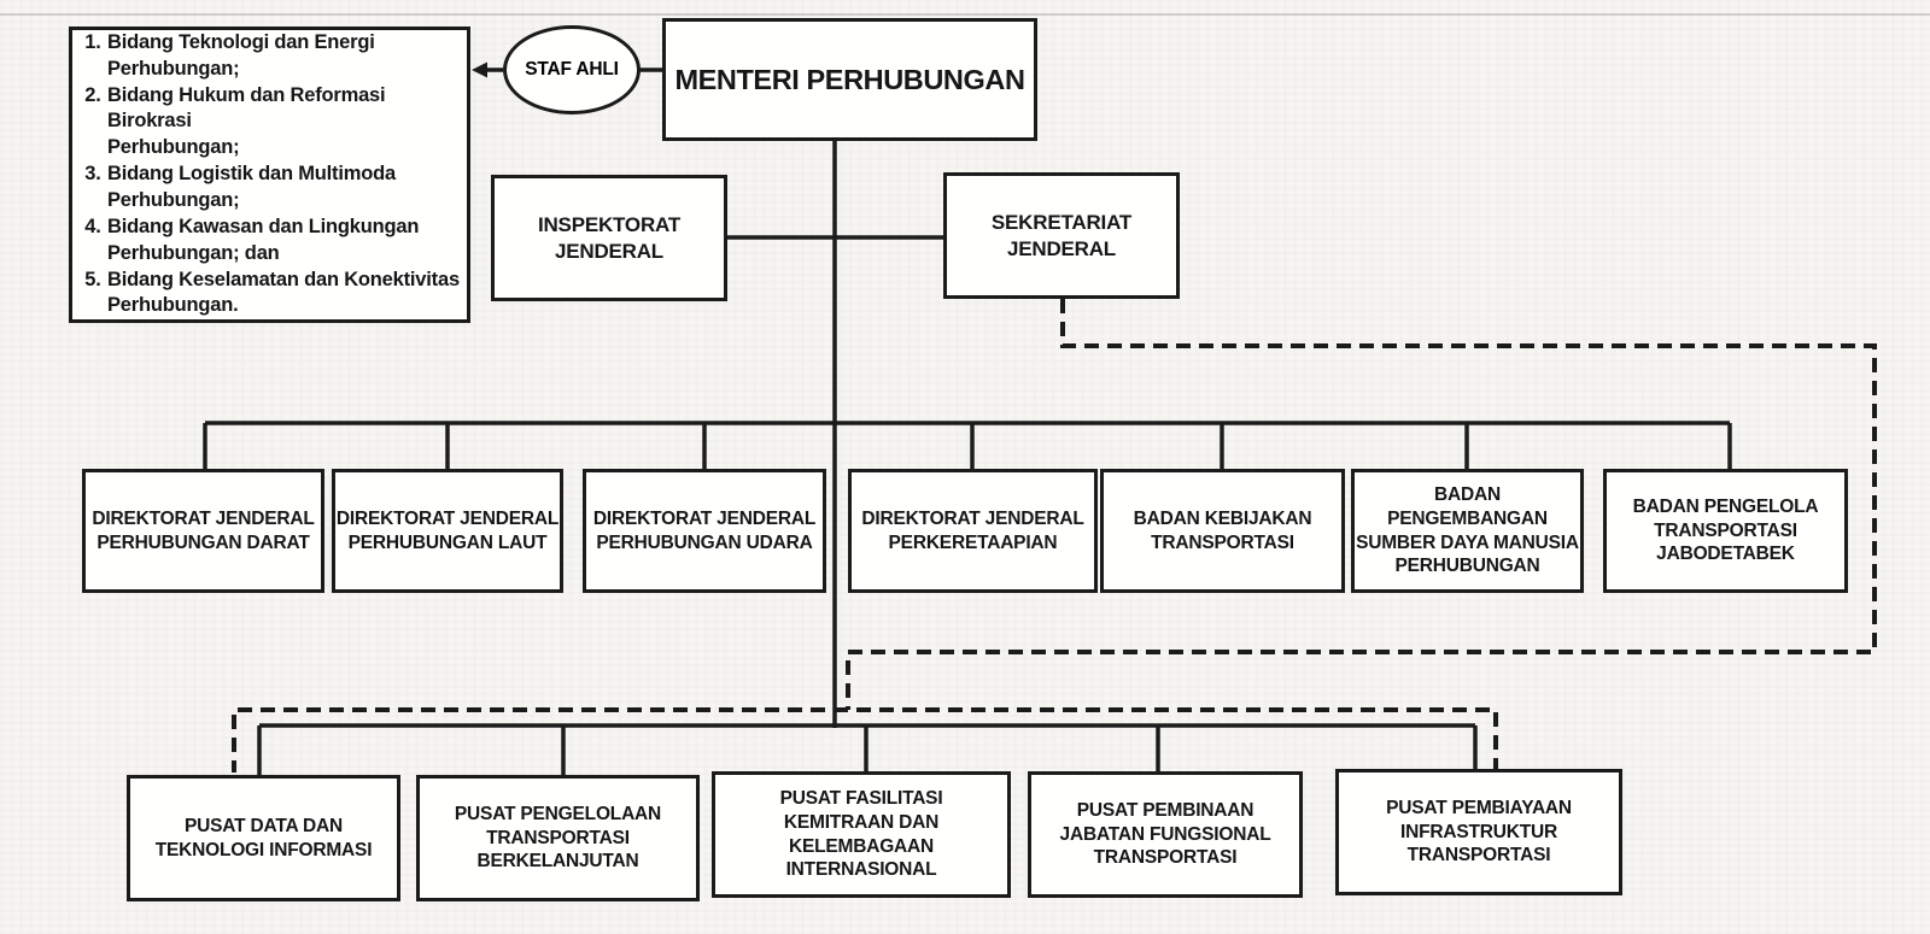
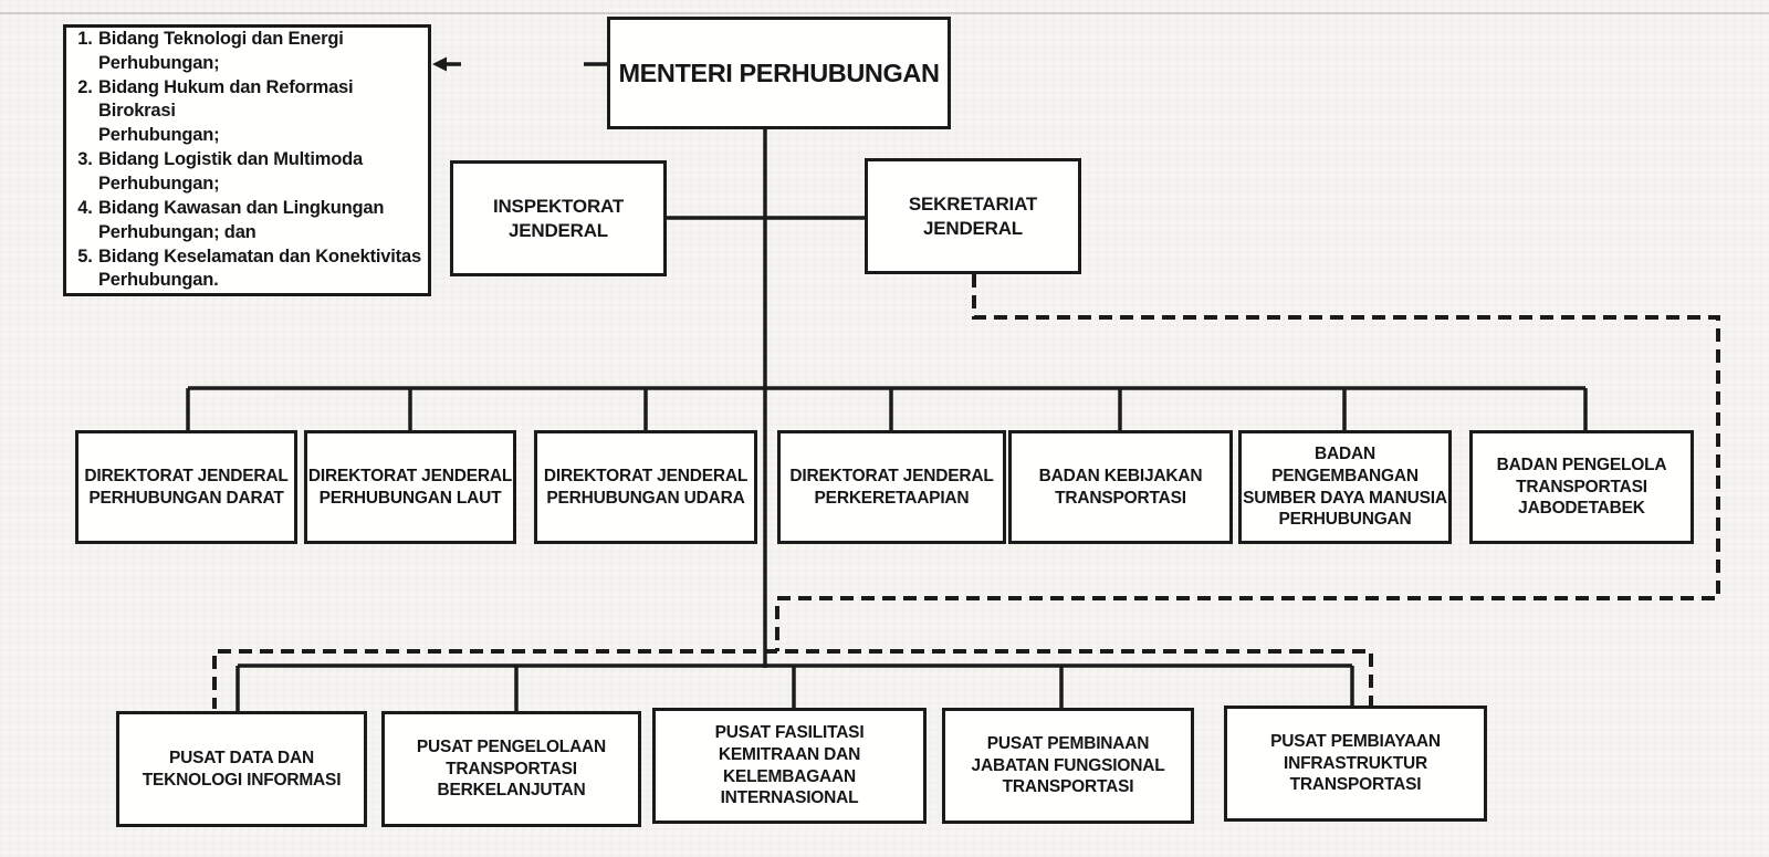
  Bidang Teknologi dan Energi
  Perhubungan;
  Bidang Hukum dan Reformasi Birokrasi
  Perhubungan;
  Bidang Logistik dan Multimoda
  Perhubungan;
  Bidang Kawasan dan Lingkungan
  Perhubungan; dan
  Bidang Keselamatan dan Konektivitas
  Perhubungan.
- STAF AHLI
  MENTERI PERHUBUNGAN
  INSPEKTORAT
  JENDERAL
  SEKRETARIAT
  JENDERAL
  DIREKTORAT JENDERAL
  PERHUBUNGAN DARAT
  DIREKTORAT JENDERAL
  PERHUBUNGAN LAUT
  DIREKTORAT JENDERAL
  PERHUBUNGAN UDARA
  DIREKTORAT JENDERAL
  PERKERETAAPIAN
  BADAN KEBIJAKAN
  TRANSPORTASI
  BADAN PENGEMBANGAN
  SUMBER DAYA MANUSIA
  PERHUBUNGAN
  BADAN PENGELOLA
  TRANSPORTASI
  JABODETABEK
  PUSAT DATA DAN
  TEKNOLOGI INFORMASI
  PUSAT PENGELOLAAN
  TRANSPORTASI
  BERKELANJUTAN
  PUSAT FASILITASI
  KEMITRAAN DAN
  KELEMBAGAAN INTERNASIONAL
  PUSAT PEMBINAAN
  JABATAN FUNGSIONAL
  TRANSPORTASI
  PUSAT PEMBIAYAAN
  INFRASTRUKTUR
  TRANSPORTASI
